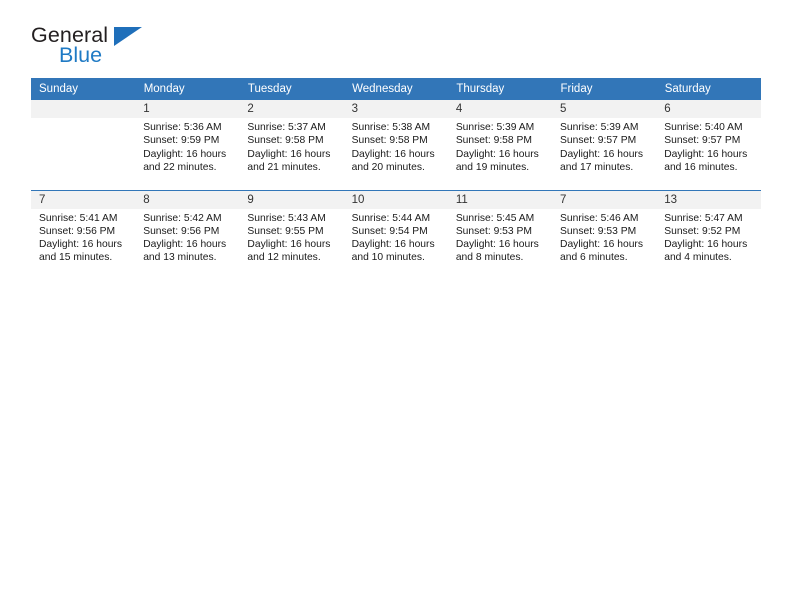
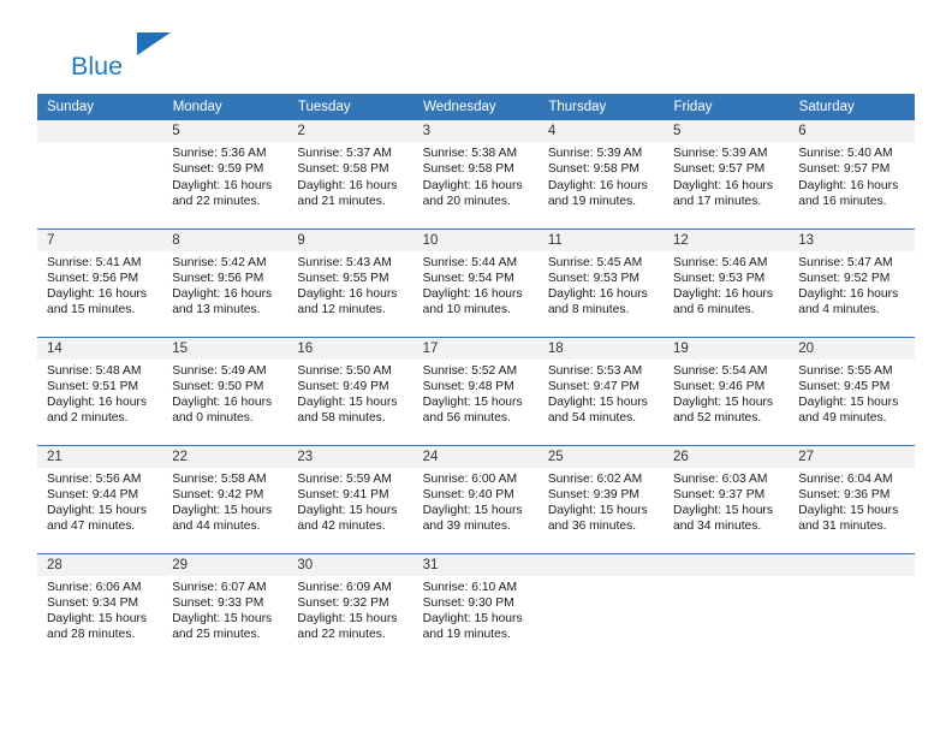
- General
  Blue
  Sunday	Monday	Tuesday	Wednesday	Thursday	Friday	Saturday
- 	1 Sunrise: 5:36 AM Sunset: 9:59 PM Daylight: 16 hours and 22 minutes.	2 Sunrise: 5:37 AM Sunset: 9:58 PM Daylight: 16 hours and 21 minutes.	3 Sunrise: 5:38 AM Sunset: 9:58 PM Daylight: 16 hours and 20 minutes.	4 Sunrise: 5:39 AM Sunset: 9:58 PM Daylight: 16 hours and 19 minutes.	5 Sunrise: 5:39 AM Sunset: 9:57 PM Daylight: 16 hours and 17 minutes.	6 Sunrise: 5:40 AM Sunset: 9:57 PM Daylight: 16 hours and 16 minutes.
+ 	5 Sunrise: 5:36 AM Sunset: 9:59 PM Daylight: 16 hours and 22 minutes.	2 Sunrise: 5:37 AM Sunset: 9:58 PM Daylight: 16 hours and 21 minutes.	3 Sunrise: 5:38 AM Sunset: 9:58 PM Daylight: 16 hours and 20 minutes.	4 Sunrise: 5:39 AM Sunset: 9:58 PM Daylight: 16 hours and 19 minutes.	5 Sunrise: 5:39 AM Sunset: 9:57 PM Daylight: 16 hours and 17 minutes.	6 Sunrise: 5:40 AM Sunset: 9:57 PM Daylight: 16 hours and 16 minutes.
- 7 Sunrise: 5:41 AM Sunset: 9:56 PM Daylight: 16 hours and 15 minutes.	8 Sunrise: 5:42 AM Sunset: 9:56 PM Daylight: 16 hours and 13 minutes.	9 Sunrise: 5:43 AM Sunset: 9:55 PM Daylight: 16 hours and 12 minutes.	10 Sunrise: 5:44 AM Sunset: 9:54 PM Daylight: 16 hours and 10 minutes.	11 Sunrise: 5:45 AM Sunset: 9:53 PM Daylight: 16 hours and 8 minutes.	7 Sunrise: 5:46 AM Sunset: 9:53 PM Daylight: 16 hours and 6 minutes.	13 Sunrise: 5:47 AM Sunset: 9:52 PM Daylight: 16 hours and 4 minutes.
+ 7 Sunrise: 5:41 AM Sunset: 9:56 PM Daylight: 16 hours and 15 minutes.	8 Sunrise: 5:42 AM Sunset: 9:56 PM Daylight: 16 hours and 13 minutes.	9 Sunrise: 5:43 AM Sunset: 9:55 PM Daylight: 16 hours and 12 minutes.	10 Sunrise: 5:44 AM Sunset: 9:54 PM Daylight: 16 hours and 10 minutes.	11 Sunrise: 5:45 AM Sunset: 9:53 PM Daylight: 16 hours and 8 minutes.	12 Sunrise: 5:46 AM Sunset: 9:53 PM Daylight: 16 hours and 6 minutes.	13 Sunrise: 5:47 AM Sunset: 9:52 PM Daylight: 16 hours and 4 minutes.
+ 14 Sunrise: 5:48 AM Sunset: 9:51 PM Daylight: 16 hours and 2 minutes.	15 Sunrise: 5:49 AM Sunset: 9:50 PM Daylight: 16 hours and 0 minutes.	16 Sunrise: 5:50 AM Sunset: 9:49 PM Daylight: 15 hours and 58 minutes.	17 Sunrise: 5:52 AM Sunset: 9:48 PM Daylight: 15 hours and 56 minutes.	18 Sunrise: 5:53 AM Sunset: 9:47 PM Daylight: 15 hours and 54 minutes.	19 Sunrise: 5:54 AM Sunset: 9:46 PM Daylight: 15 hours and 52 minutes.	20 Sunrise: 5:55 AM Sunset: 9:45 PM Daylight: 15 hours and 49 minutes.
+ 21 Sunrise: 5:56 AM Sunset: 9:44 PM Daylight: 15 hours and 47 minutes.	22 Sunrise: 5:58 AM Sunset: 9:42 PM Daylight: 15 hours and 44 minutes.	23 Sunrise: 5:59 AM Sunset: 9:41 PM Daylight: 15 hours and 42 minutes.	24 Sunrise: 6:00 AM Sunset: 9:40 PM Daylight: 15 hours and 39 minutes.	25 Sunrise: 6:02 AM Sunset: 9:39 PM Daylight: 15 hours and 36 minutes.	26 Sunrise: 6:03 AM Sunset: 9:37 PM Daylight: 15 hours and 34 minutes.	27 Sunrise: 6:04 AM Sunset: 9:36 PM Daylight: 15 hours and 31 minutes.
+ 28 Sunrise: 6:06 AM Sunset: 9:34 PM Daylight: 15 hours and 28 minutes.	29 Sunrise: 6:07 AM Sunset: 9:33 PM Daylight: 15 hours and 25 minutes.	30 Sunrise: 6:09 AM Sunset: 9:32 PM Daylight: 15 hours and 22 minutes.	31 Sunrise: 6:10 AM Sunset: 9:30 PM Daylight: 15 hours and 19 minutes.
